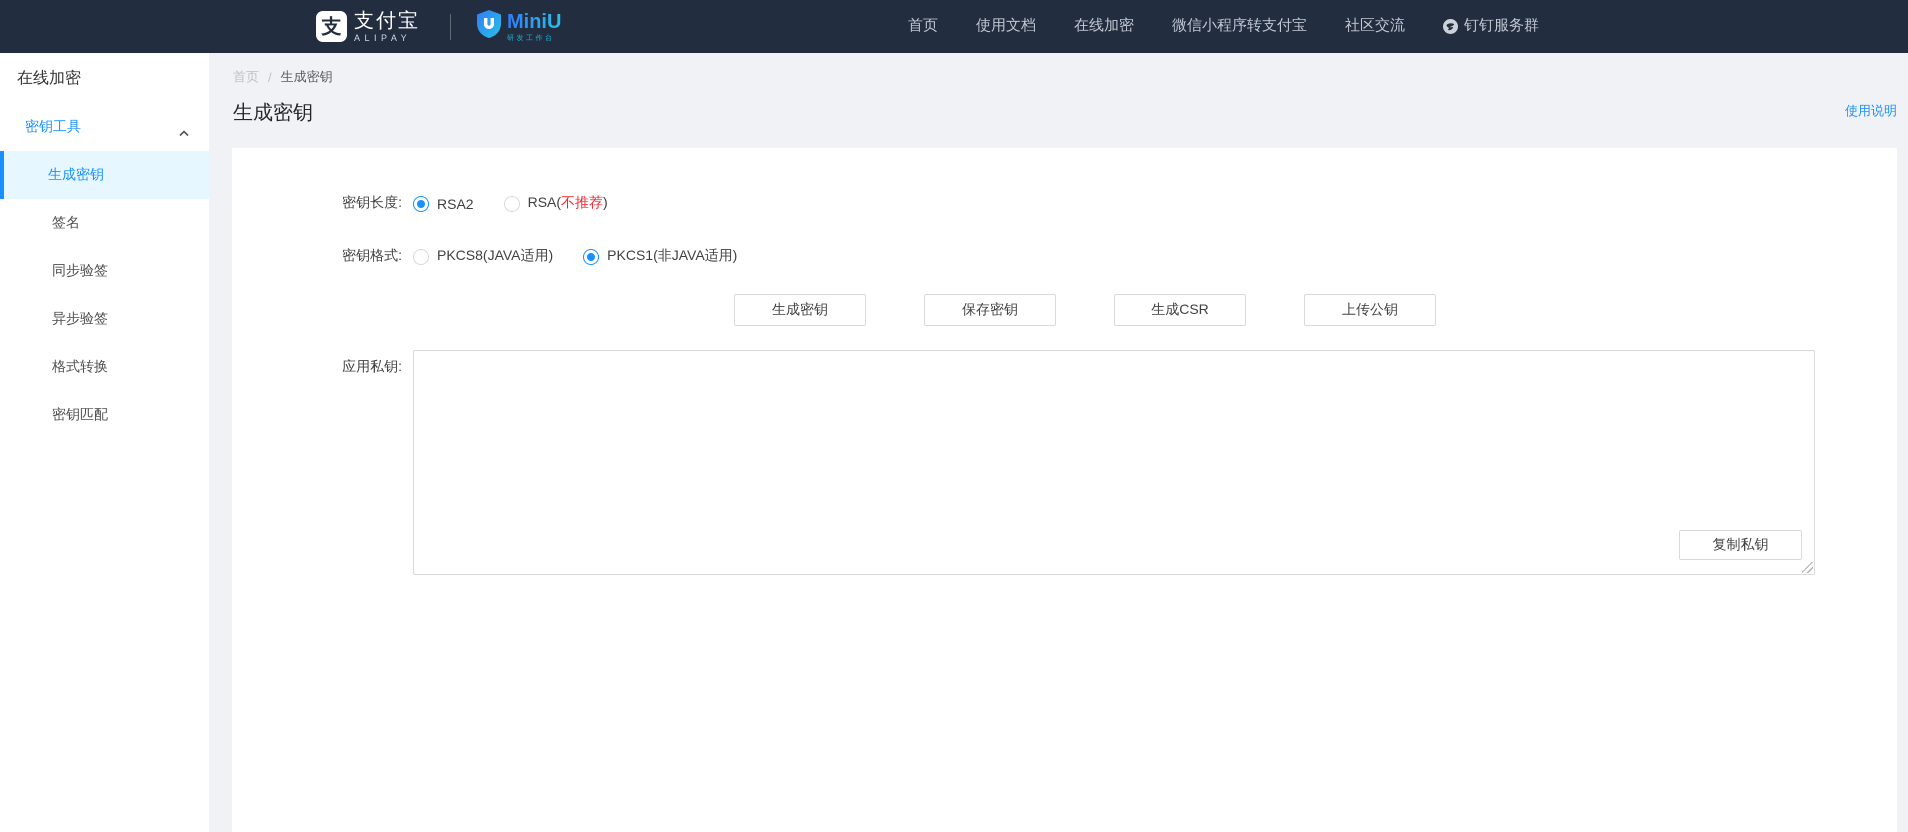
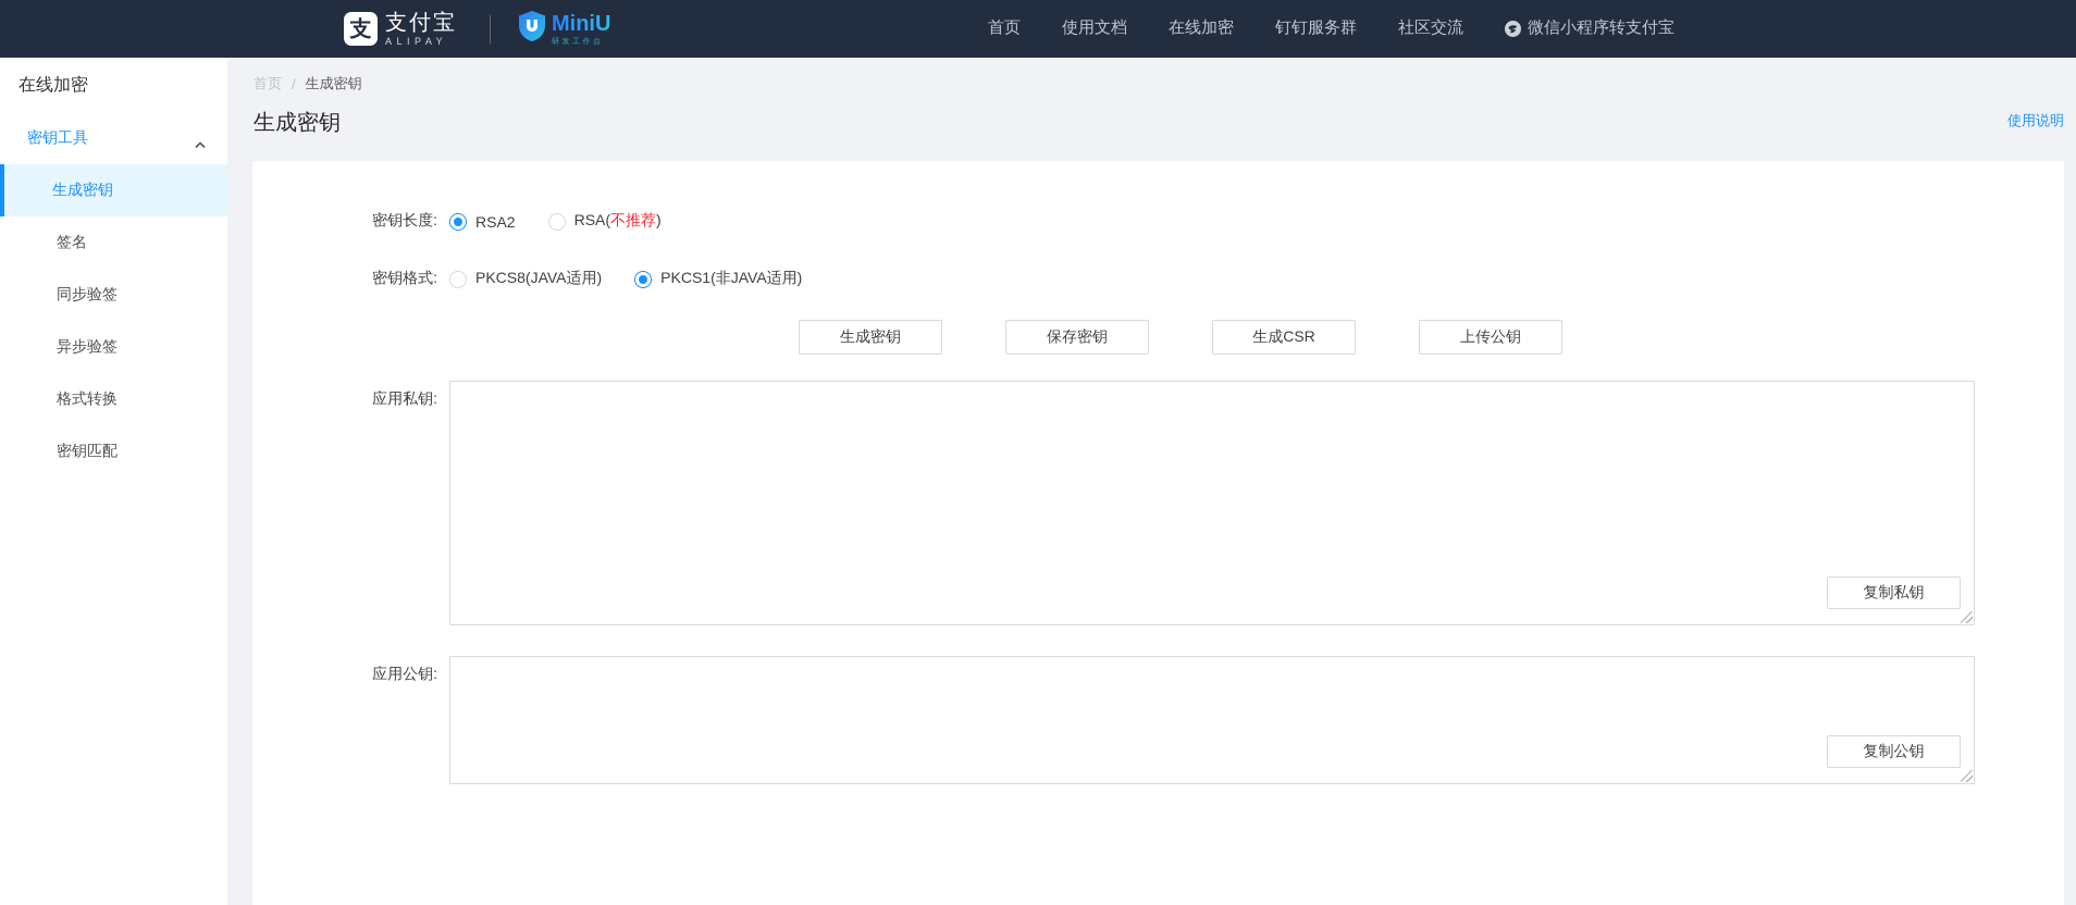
  支
  支付宝
  ALIPAY
  MiniU
  首页
  使用文档
  在线加密
- 微信小程序转支付宝
+ 钉钉服务群
  社区交流
- 钉钉服务群
+ 微信小程序转支付宝
  在线加密
  密钥工具
  生成密钥
  签名
  同步验签
  异步验签
  格式转换
  密钥匹配
  首页
  /
  生成密钥
  生成密钥
  使用说明
  密钥长度:
  RSA2
  RSA(不推荐)
  密钥格式:
  PKCS8(JAVA适用)
  PKCS1(非JAVA适用)
  生成密钥
  保存密钥
  生成CSR
  上传公钥
  应用私钥:
  复制私钥
+ 应用公钥:
+ 复制公钥
